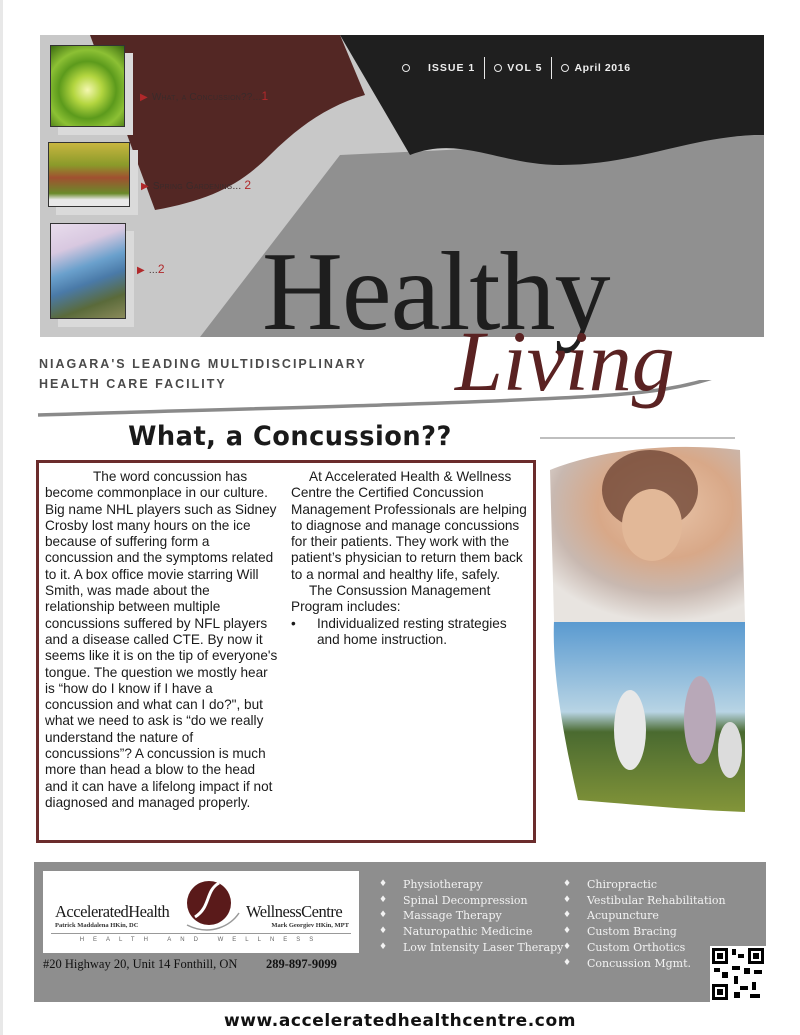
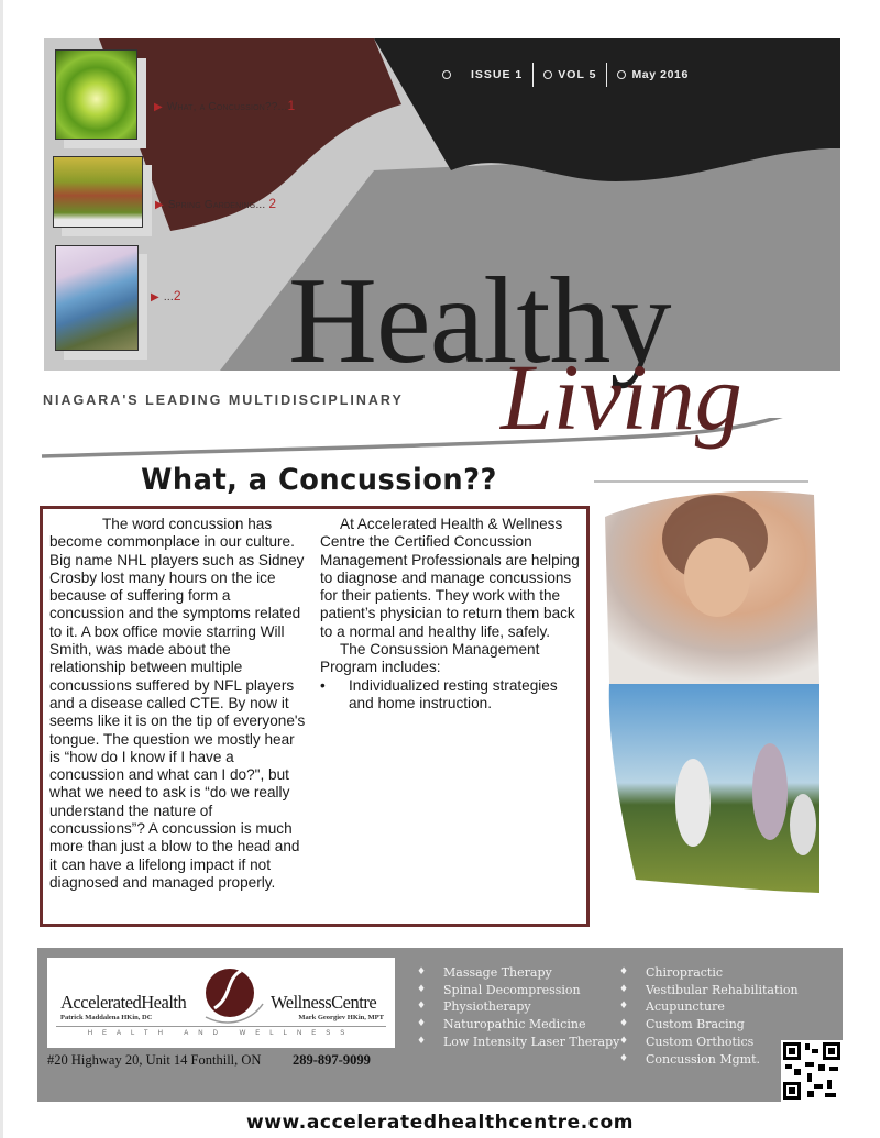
  ▶ What, a Concussion?? 1
  ▶ Spring Gardening... 2
  ▶ ...2
  ISSUE 1
  VOL 5
- April 2016
+ May 2016
  Healthy
  Living
  NIAGARA'S LEADING MULTIDISCIPLINARY
- HEALTH CARE FACILITY
  What, a Concussion??
- The word concussion has become commonplace in our culture. Big name NHL players such as Sidney Crosby lost many hours on the ice because of suffering form a concussion and the symptoms related to it. A box office movie starring Will Smith, was made about the relationship between multiple concussions suffered by NFL players and a disease called CTE. By now it seems like it is on the tip of everyone's tongue. The question we mostly hear is “how do I know if I have a concussion and what can I do?", but what we need to ask is “do we really understand the nature of concussions”? A concussion is much more than head a blow to the head and it can have a lifelong impact if not diagnosed and managed properly.
+ The word concussion has become commonplace in our culture. Big name NHL players such as Sidney Crosby lost many hours on the ice because of suffering form a concussion and the symptoms related to it. A box office movie starring Will Smith, was made about the relationship between multiple concussions suffered by NFL players and a disease called CTE. By now it seems like it is on the tip of everyone's tongue. The question we mostly hear is “how do I know if I have a concussion and what can I do?", but what we need to ask is “do we really understand the nature of concussions”? A concussion is much more than just a blow to the head and it can have a lifelong impact if not diagnosed and managed properly.
  At Accelerated Health & Wellness Centre the Certified Concussion Management Professionals are helping to diagnose and manage concussions for their patients. They work with the patient’s physician to return them back to a normal and healthy life, safely.
  The Consussion Management Program includes:
  •
  Individualized resting strategies and home instruction.
  AcceleratedHealth
  WellnessCentre
  #20 Highway 20, Unit 14 Fonthill, ON
  289-897-9099
  ♦
- Physiotherapy
+ Massage Therapy
  ♦
  Spinal Decompression
  ♦
- Massage Therapy
+ Physiotherapy
  ♦
  Naturopathic Medicine
  ♦
  Low Intensity Laser Therapy
  ♦
  Chiropractic
  ♦
  Vestibular Rehabilitation
  ♦
  Acupuncture
  ♦
  Custom Bracing
  ♦
  Custom Orthotics
  ♦
  Concussion Mgmt.
  www.acceleratedhealthcentre.com
